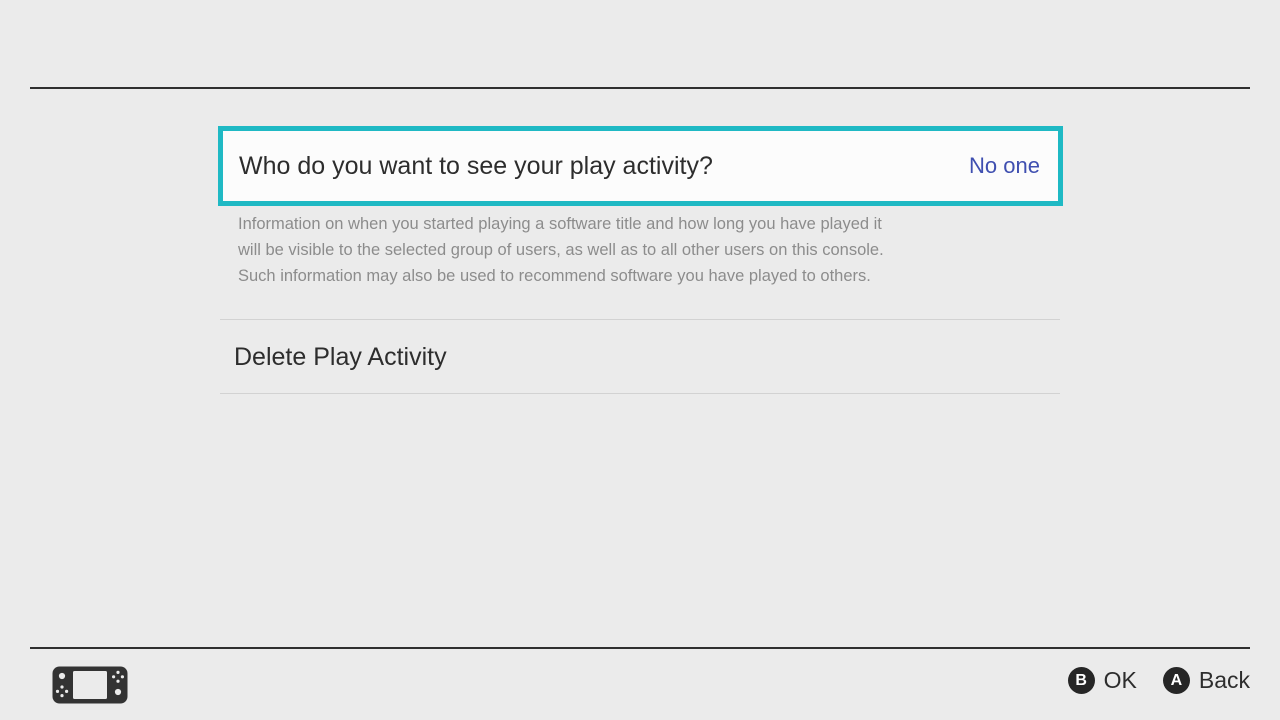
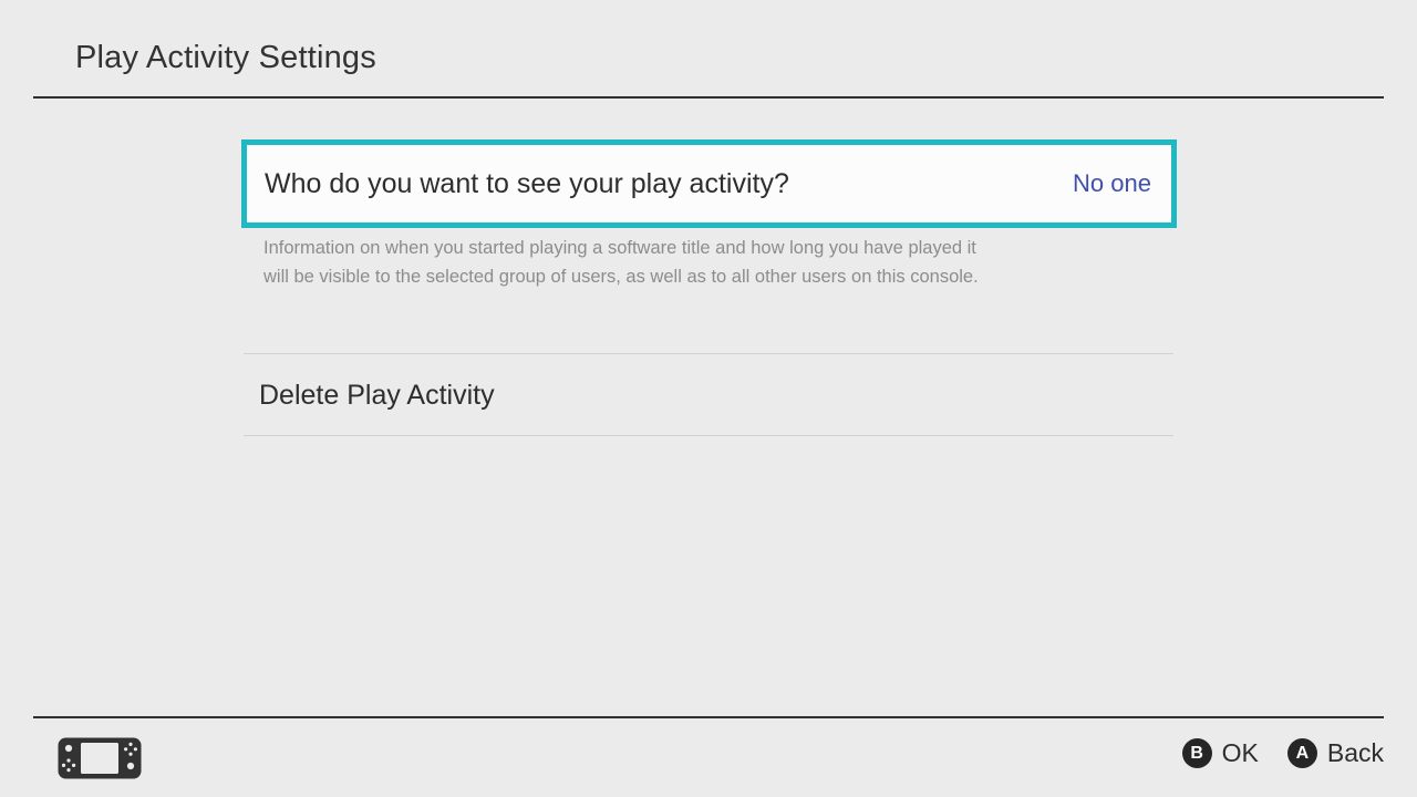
+ Play Activity Settings
  Who do you want to see your play activity?
  No one
  Information on when you started playing a software title and how long you have played it
  will be visible to the selected group of users, as well as to all other users on this console.
- Such information may also be used to recommend software you have played to others.
  Delete Play Activity
  B
  OK
  A
  Back
